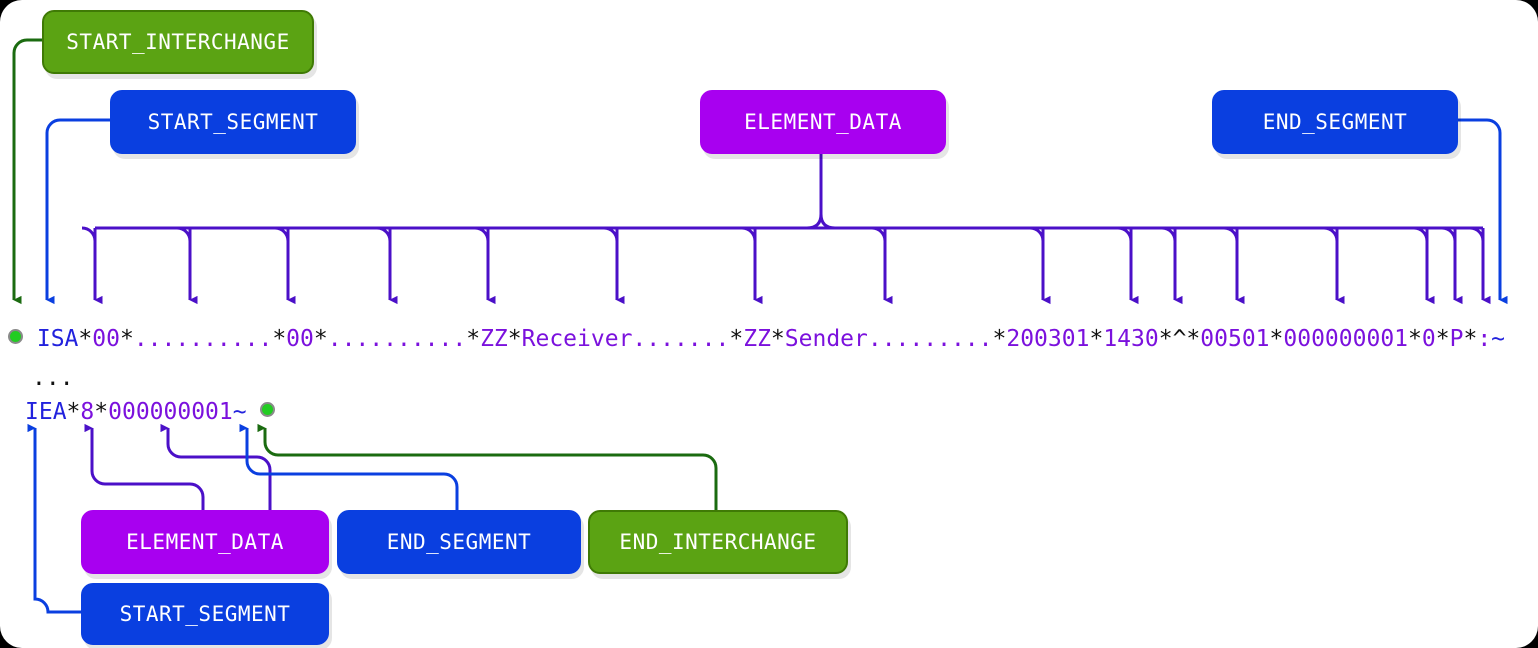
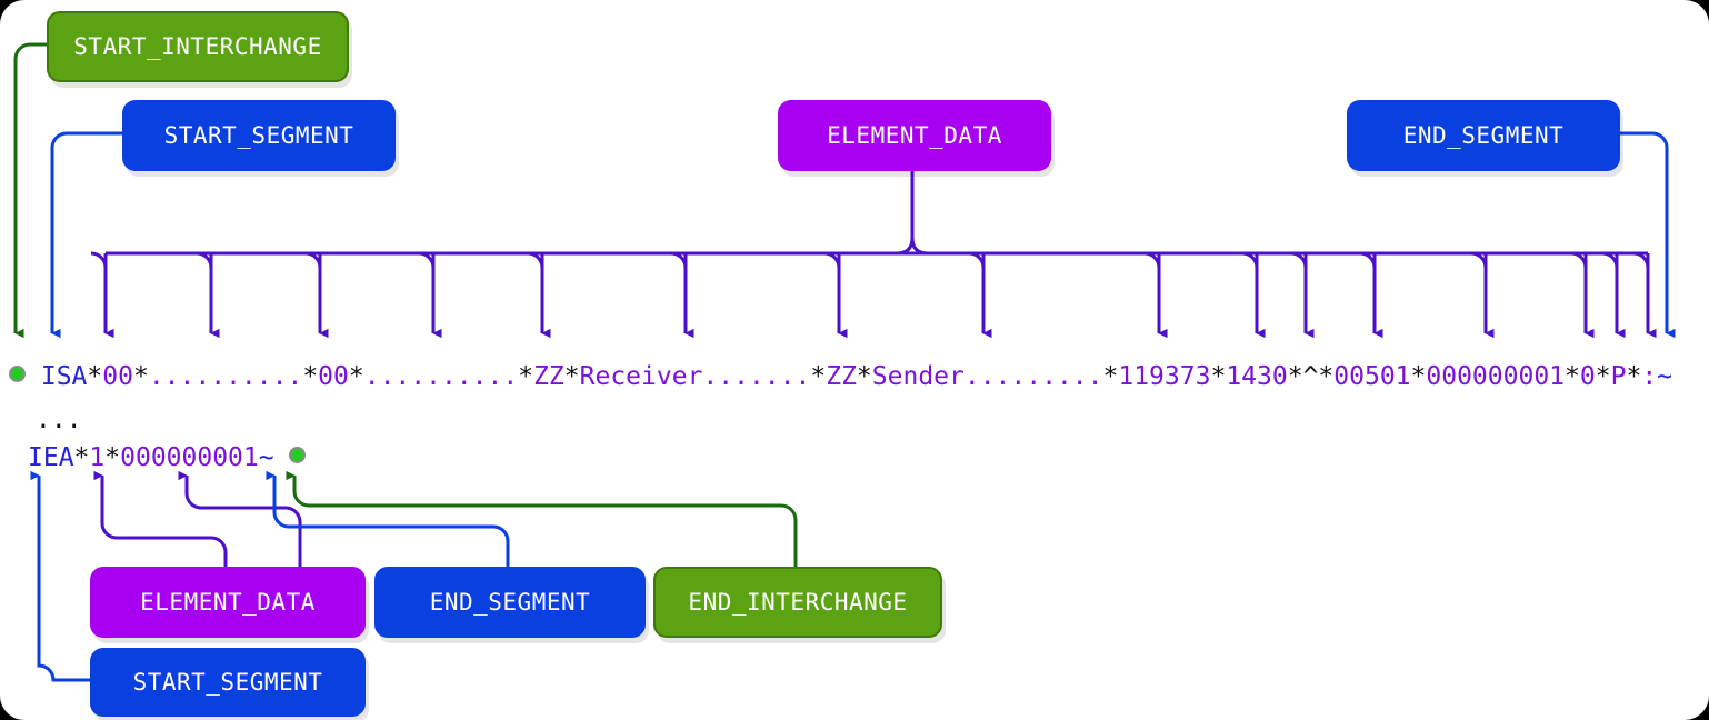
  START_INTERCHANGE
  START_SEGMENT
  ELEMENT_DATA
  END_SEGMENT
- ISA*00*..........*00*..........*ZZ*Receiver.......*ZZ*Sender.........*200301*1430*^*00501*000000001*0*P*:~
+ ISA*00*..........*00*..........*ZZ*Receiver.......*ZZ*Sender.........*119373*1430*^*00501*000000001*0*P*:~
  ...
- IEA*8*000000001~
+ IEA*1*000000001~
  ELEMENT_DATA
  END_SEGMENT
  END_INTERCHANGE
  START_SEGMENT
